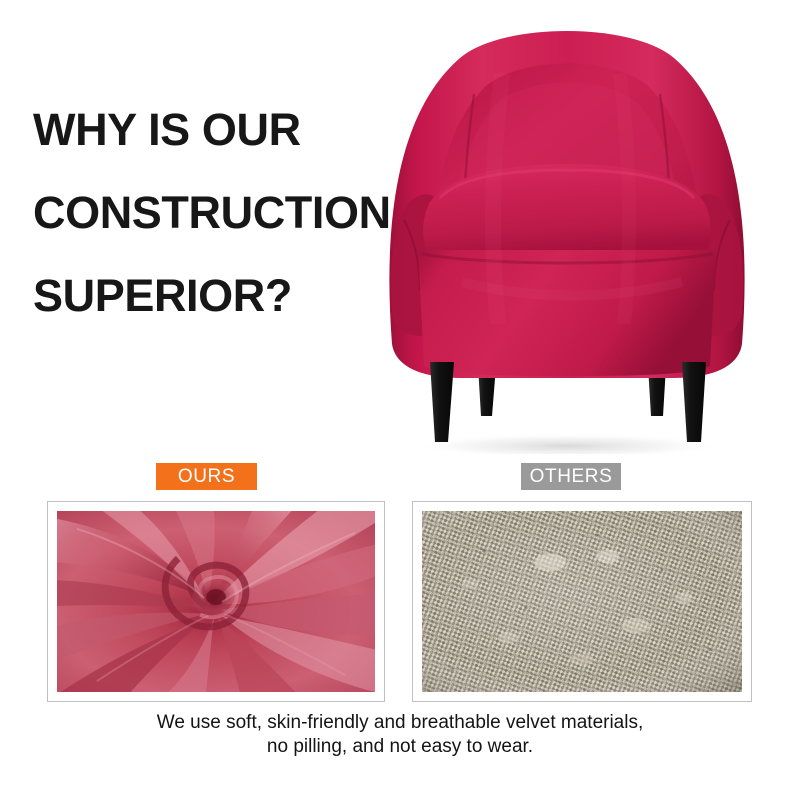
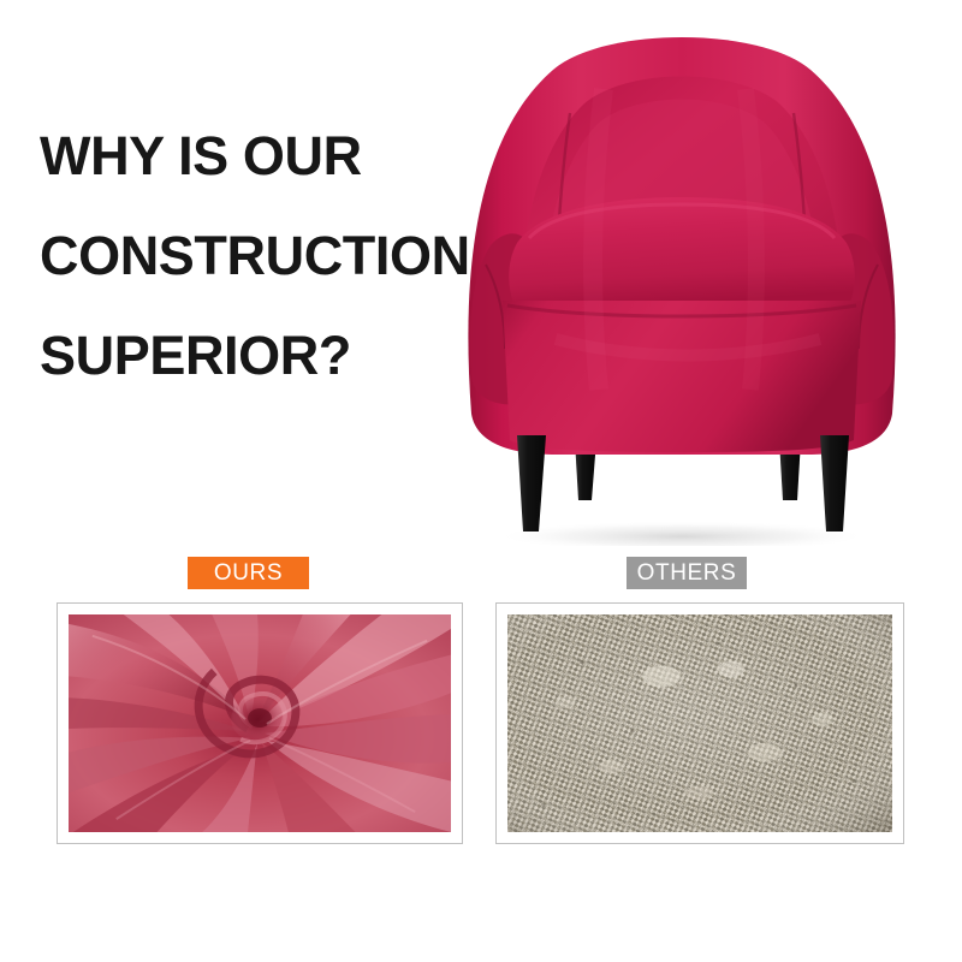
  WHY IS OUR
  CONSTRUCTIO
  SUPERIOR?
  OURS
  OTHERS
- We use soft, skin-friendly and breathable velvet materials,
- no pilling, and not easy to wear.
